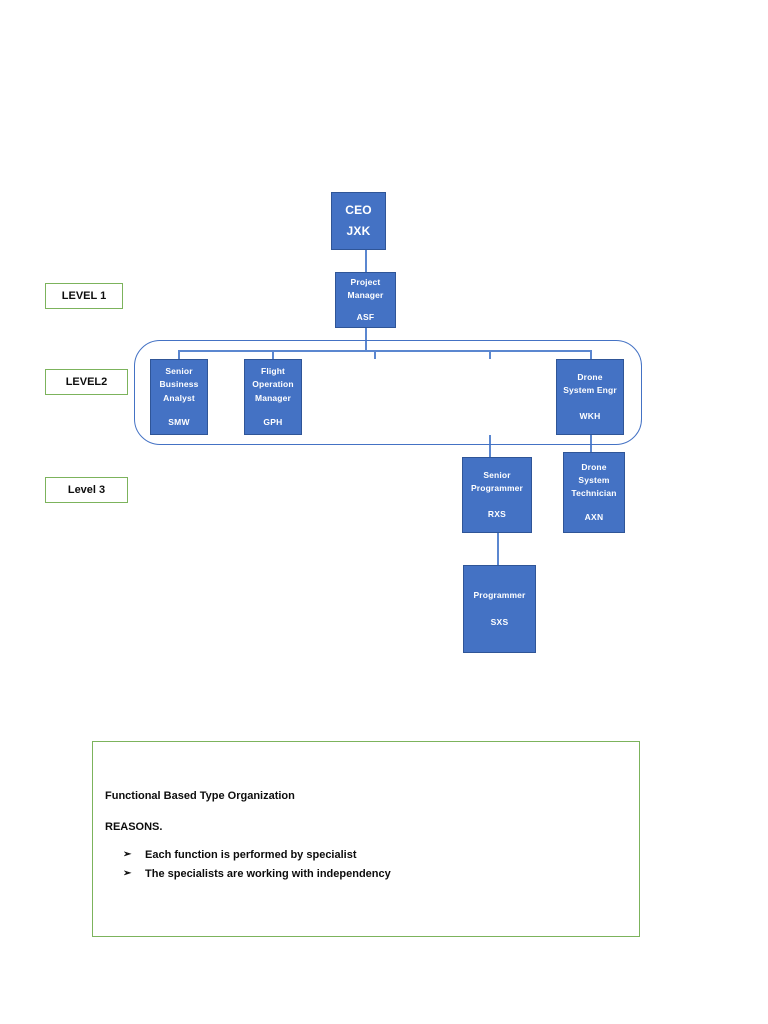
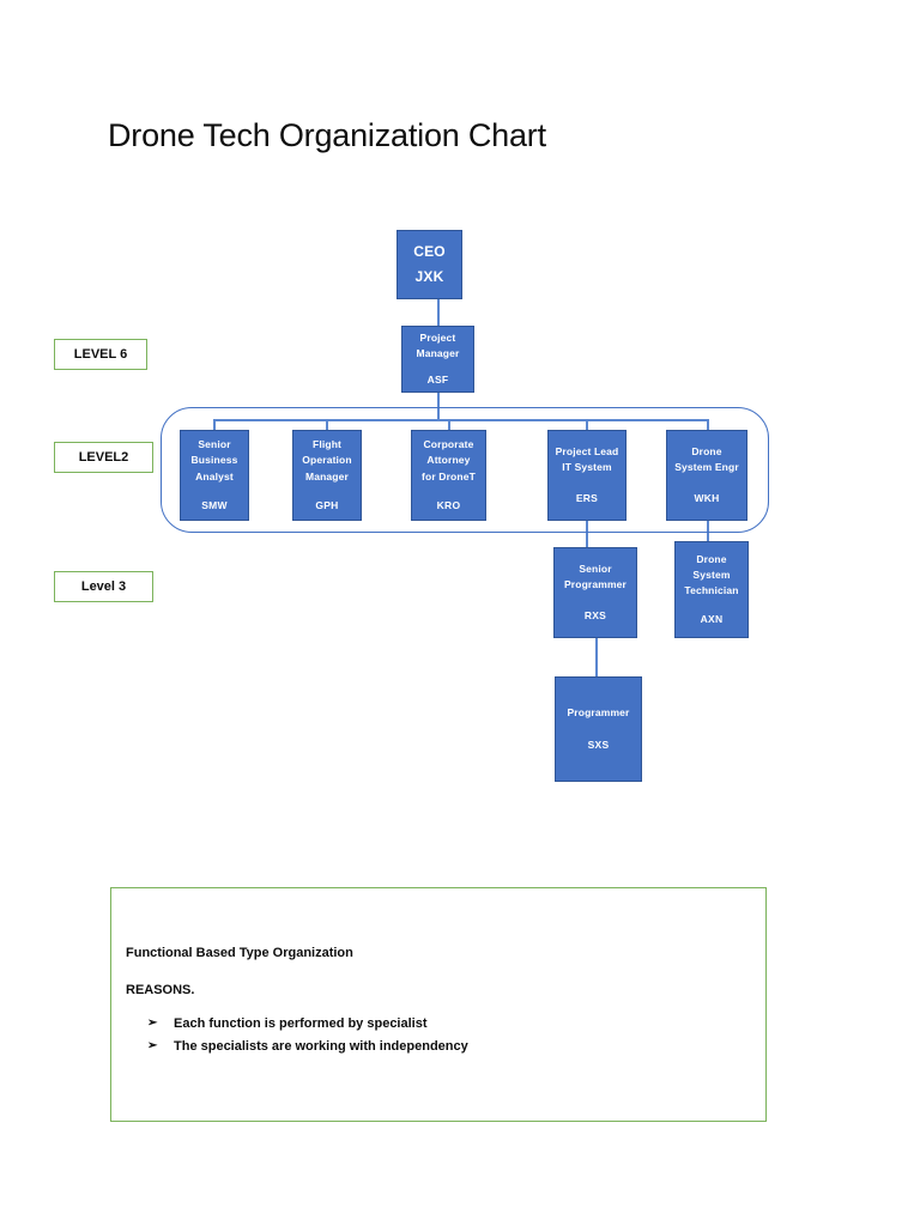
+ Drone Tech Organization Chart
  CEO
  JXK
  Project
  Manager
  ASF
  Senior
  Business
  Analyst
  SMW
  Flight
  Operation
  Manager
  GPH
+ Corporate
+ Attorney
+ for DroneT
+ KRO
+ Project Lead
+ IT System
+ ERS
  Drone
  System Engr
  WKH
  Senior
  Programmer
  RXS
  Drone
  System
  Technician
  AXN
  Programmer
  SXS
- LEVEL 1
+ LEVEL 6
  LEVEL2
  Level 3
  Functional Based Type Organization
  REASONS.
  ➢
  Each function is performed by specialist
  ➢
  The specialists are working with independency
